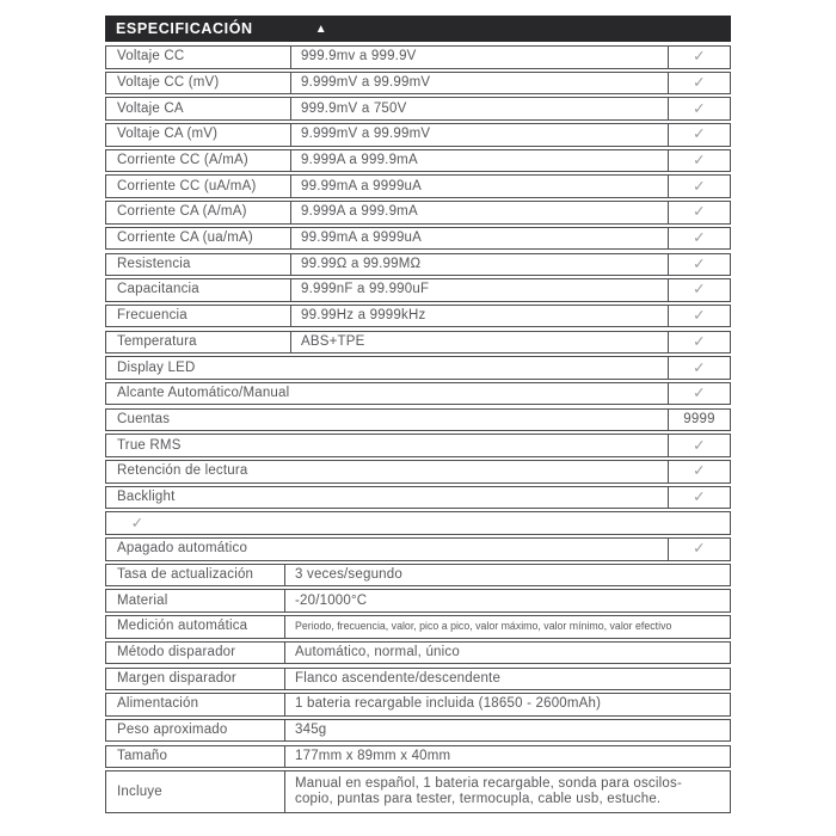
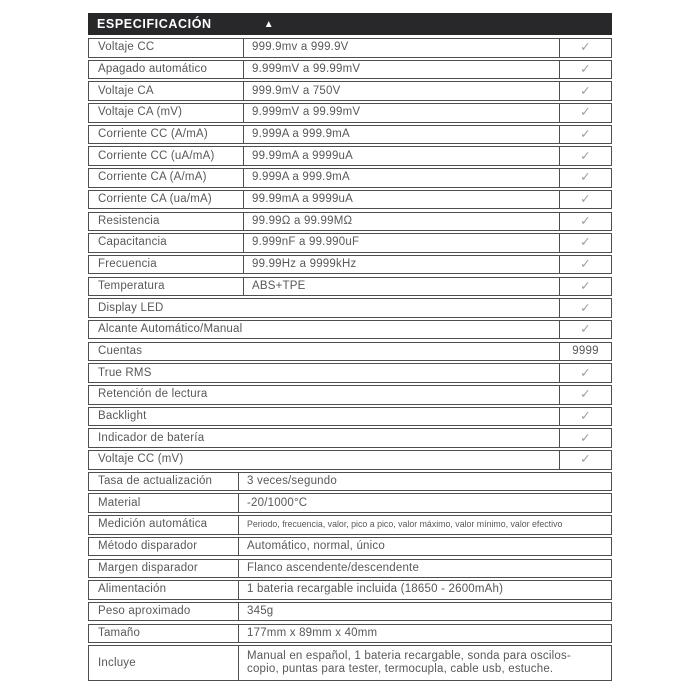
  ESPECIFICACIÓN
  ▲
  Voltaje CC
  999.9mv a 999.9V
  ✓
- Voltaje CC (mV)
+ Apagado automático
  9.999mV a 99.99mV
  ✓
  Voltaje CA
  999.9mV a 750V
  ✓
  Voltaje CA (mV)
  9.999mV a 99.99mV
  ✓
  Corriente CC (A/mA)
  9.999A a 999.9mA
  ✓
  Corriente CC (uA/mA)
  99.99mA a 9999uA
  ✓
  Corriente CA (A/mA)
  9.999A a 999.9mA
  ✓
  Corriente CA (ua/mA)
  99.99mA a 9999uA
  ✓
  Resistencia
  99.99Ω a 99.99MΩ
  ✓
  Capacitancia
  9.999nF a 99.990uF
  ✓
  Frecuencia
  99.99Hz a 9999kHz
  ✓
  Temperatura
  ABS+TPE
  ✓
  Display LED
  ✓
  Alcante Automático/Manual
  ✓
  Cuentas
  9999
  True RMS
  ✓
  Retención de lectura
  ✓
  Backlight
  ✓
+ Indicador de batería
  ✓
- Apagado automático
+ Voltaje CC (mV)
  ✓
  Tasa de actualización
  3 veces/segundo
  Material
  -20/1000°C
  Medición automática
  Periodo, frecuencia, valor, pico a pico, valor máximo, valor mínimo, valor efectivo
  Método disparador
  Automático, normal, único
  Margen disparador
  Flanco ascendente/descendente
  Alimentación
  1 bateria recargable incluida (18650 - 2600mAh)
  Peso aproximado
  345g
  Tamaño
  177mm x 89mm x 40mm
  Incluye
  Manual en español, 1 bateria recargable, sonda para oscilos-
  copio, puntas para tester, termocupla, cable usb, estuche.
